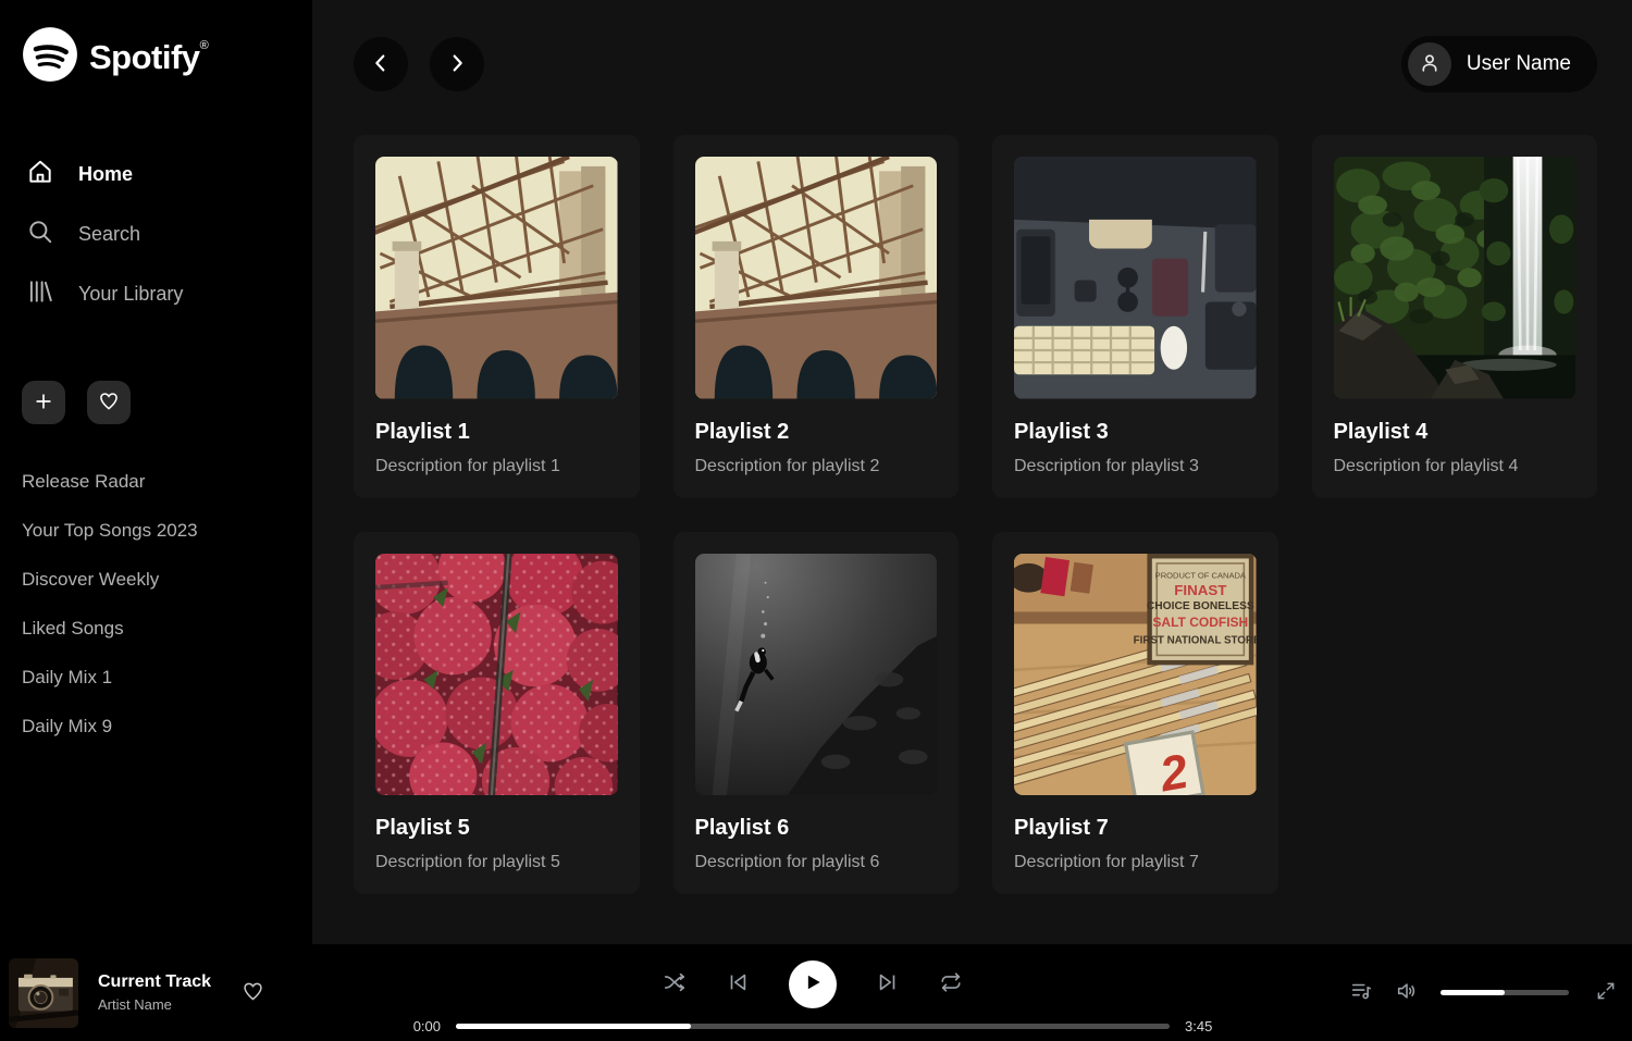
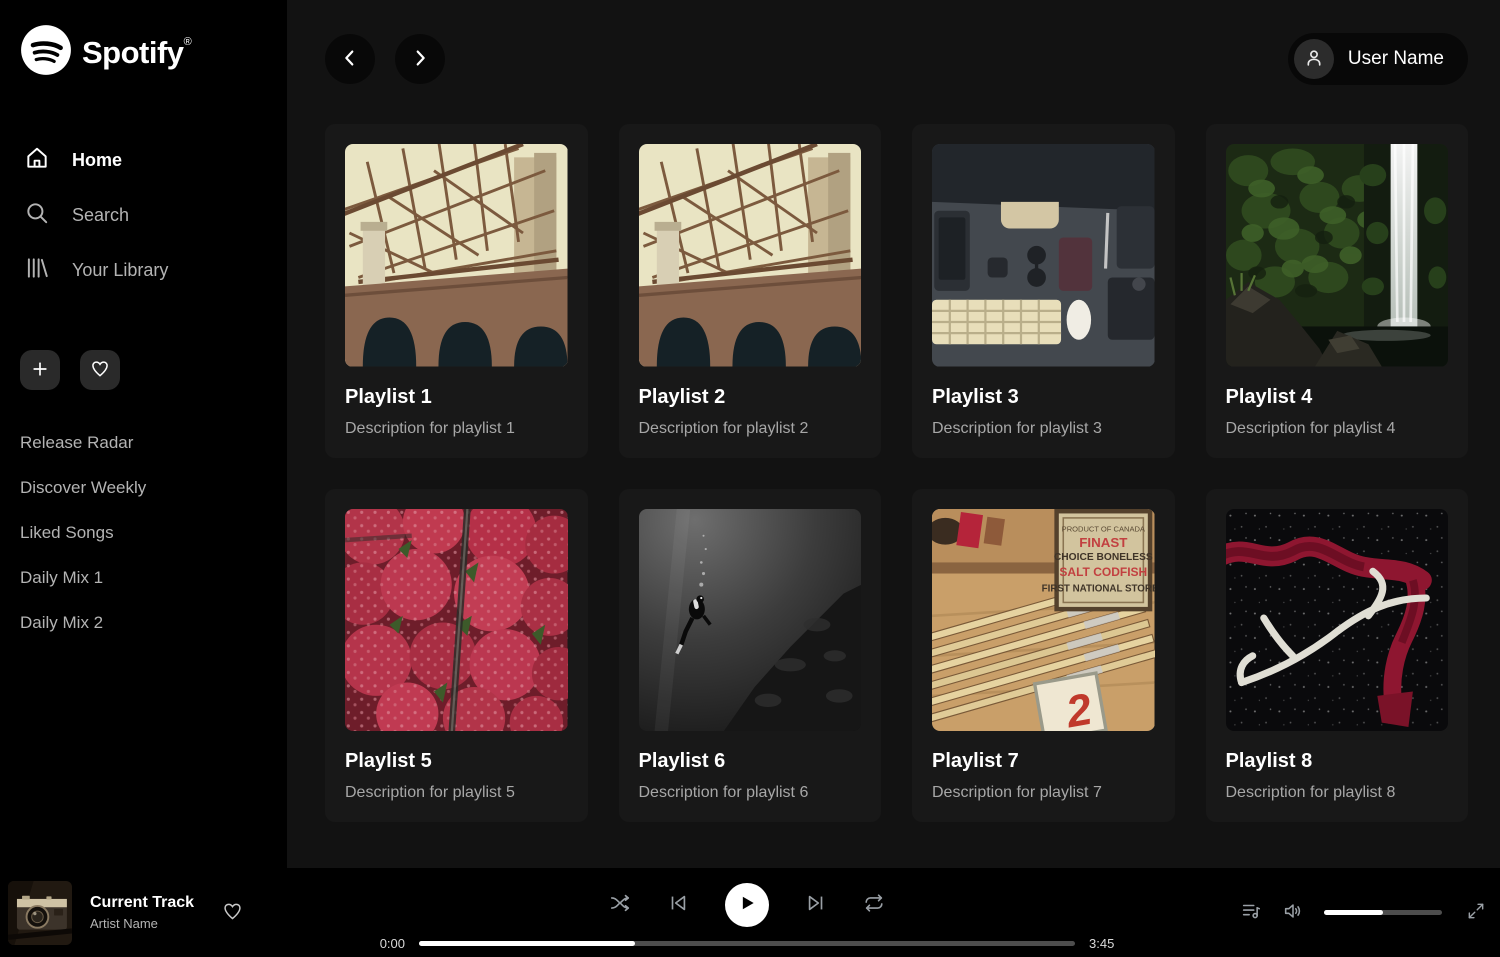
  Spotify®
  Home
  Search
  Your Library
  Release Radar
- Your Top Songs 2023
  Discover Weekly
  Liked Songs
  Daily Mix 1
- Daily Mix 9
+ Daily Mix 2
  User Name
  Playlist 1
  Description for playlist 1
  Playlist 2
  Description for playlist 2
  Playlist 3
  Description for playlist 3
  Playlist 4
  Description for playlist 4
  Playlist 5
  Description for playlist 5
  Playlist 6
  Description for playlist 6
  PRODUCT OF CANADA
  FINAST
  CHOICE BONELESS
  SALT CODFISH
  FIRST NATIONAL STOR
  Playlist 7
  Description for playlist 7
+ Playlist 8
+ Description for playlist 8
  Current Track
  Artist Name
  0:00
  3:45
